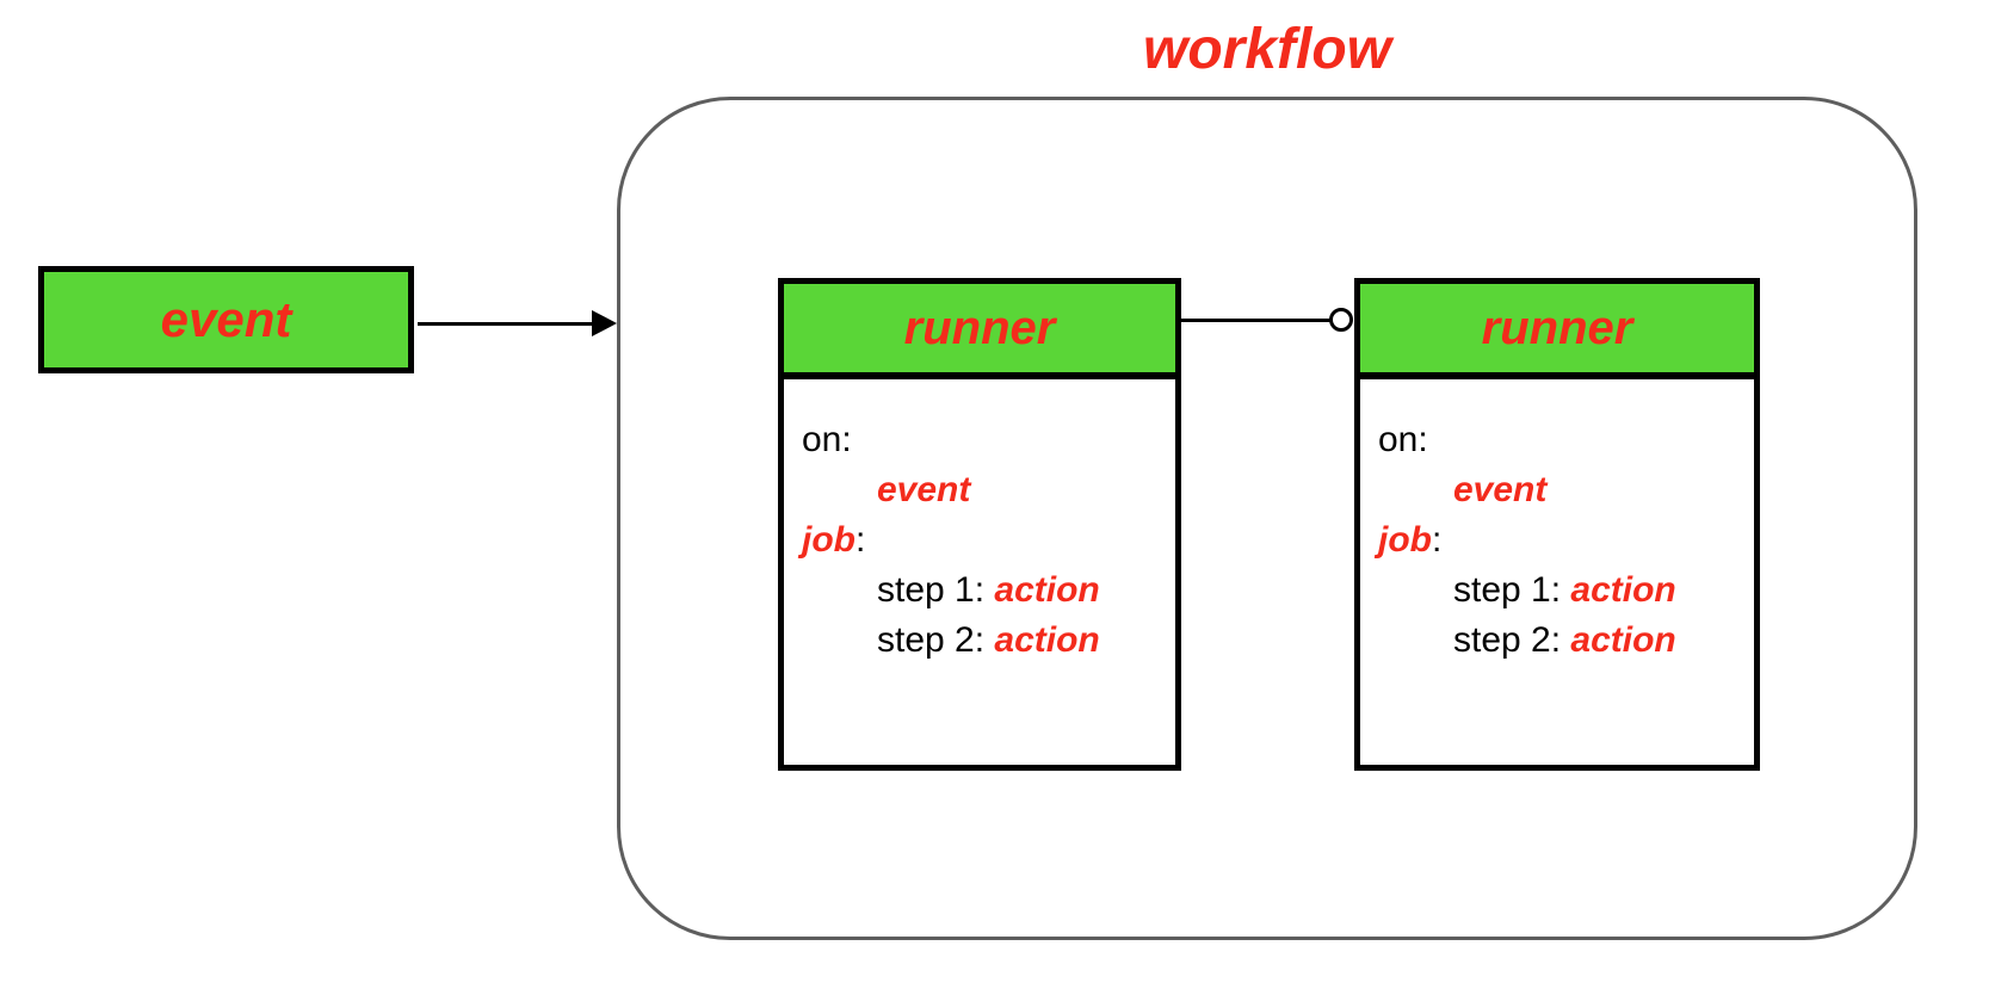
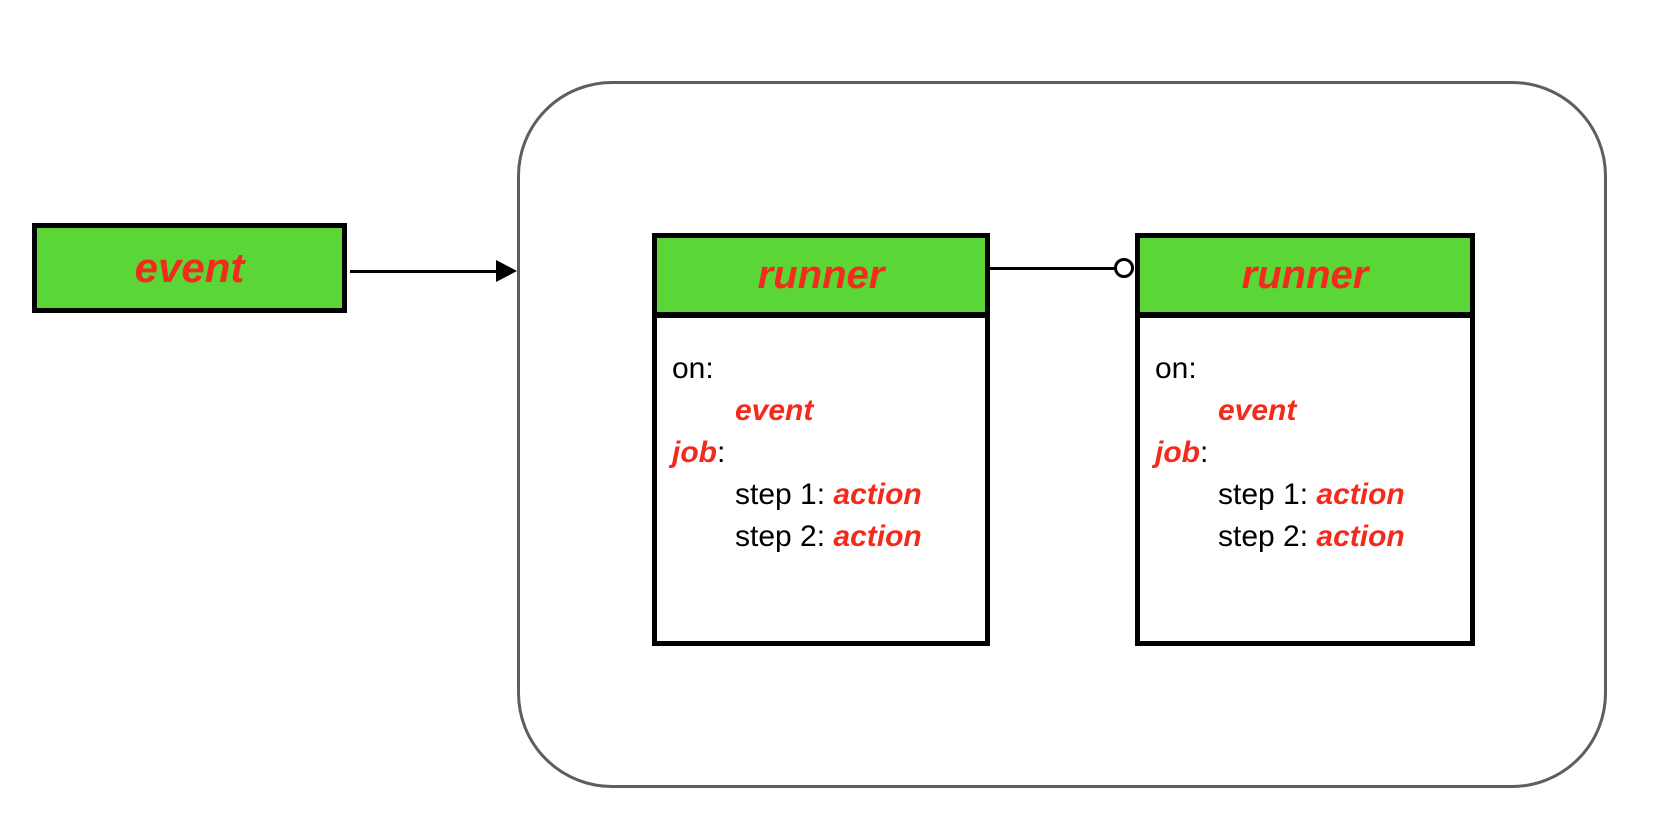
- workflow
  event
  runner
  on:
  event
  job:
  step 1: action
  step 2: action
  runner
  on:
  event
  job:
  step 1: action
  step 2: action
